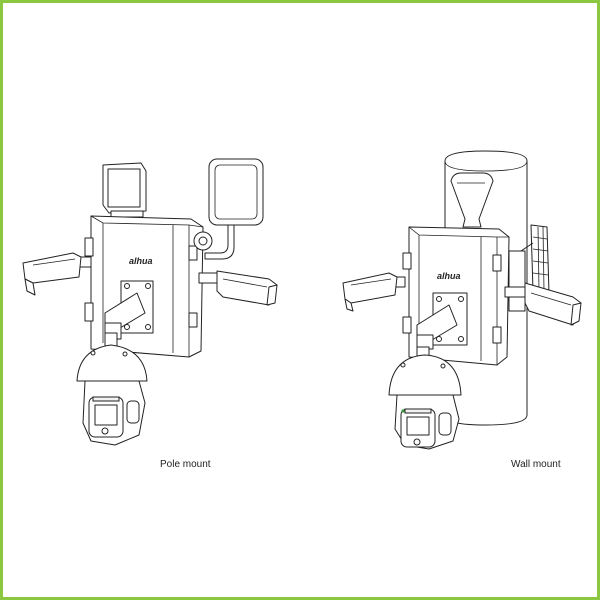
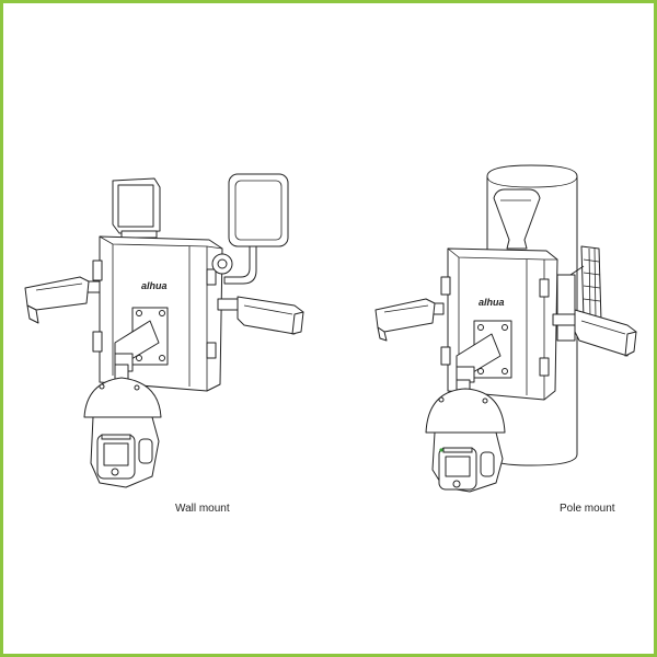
  alhua
- Pole mount
+ Wall mount
  alhua
- Wall mount
+ Pole mount
